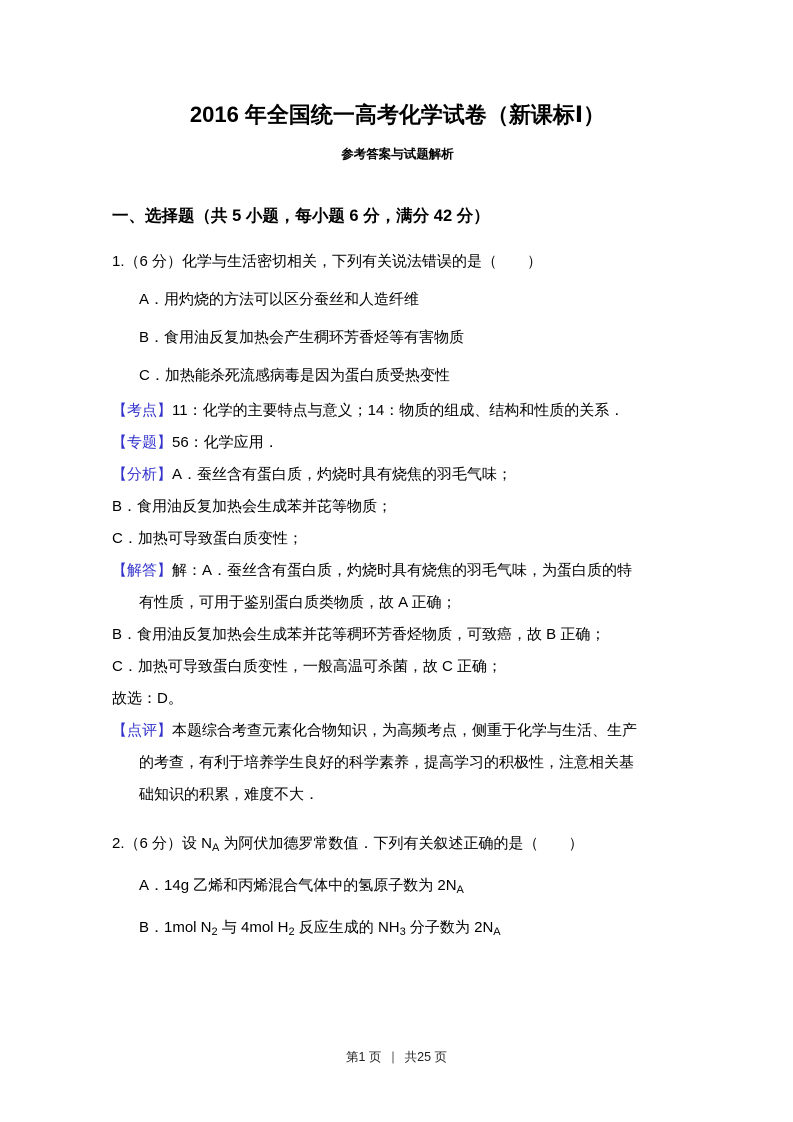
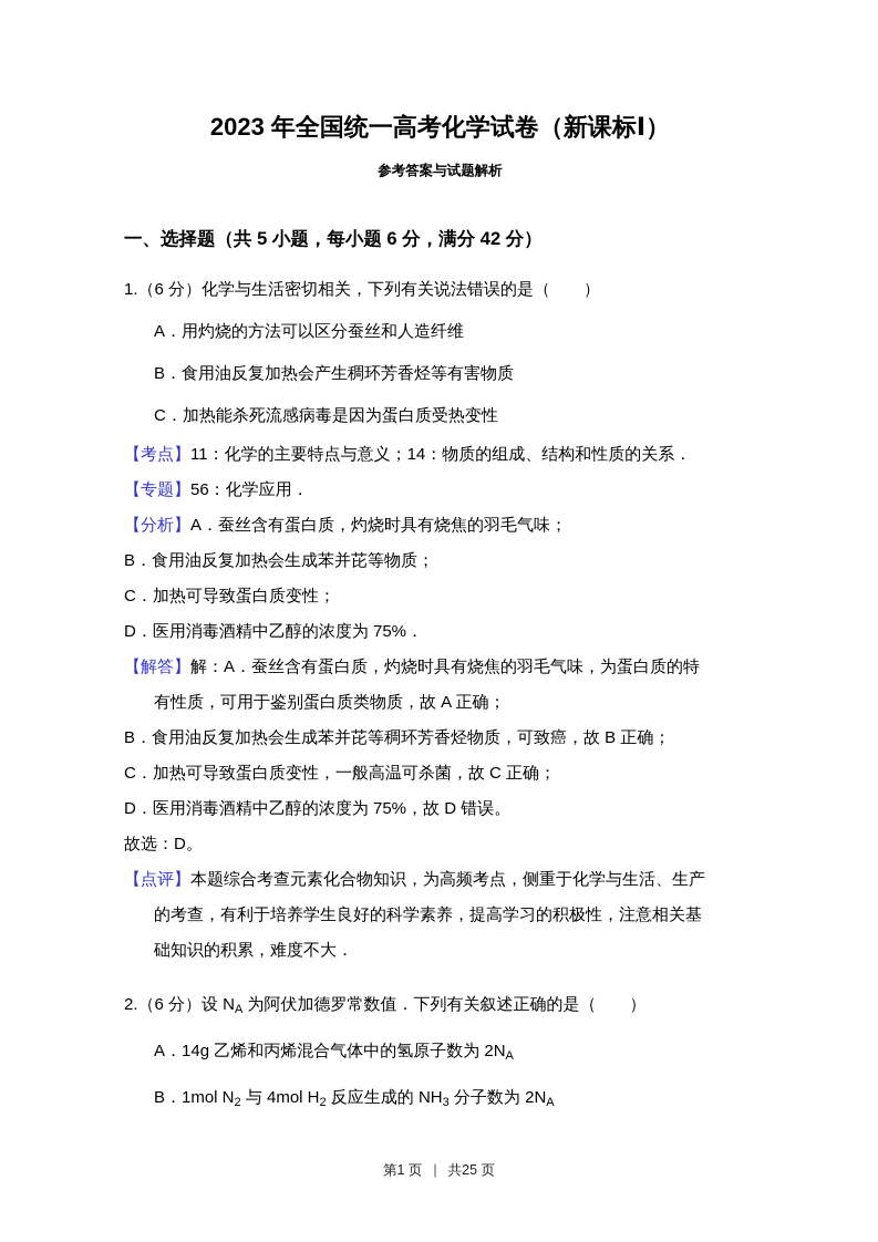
- 2016 年全国统一高考化学试卷（新课标Ⅰ）
+ 2023 年全国统一高考化学试卷（新课标Ⅰ）
  参考答案与试题解析
  一、选择题（共 5 小题，每小题 6 分，满分 42 分）
  1.（6 分）化学与生活密切相关，下列有关说法错误的是（ ）
  A．用灼烧的方法可以区分蚕丝和人造纤维
  B．食用油反复加热会产生稠环芳香烃等有害物质
  C．加热能杀死流感病毒是因为蛋白质受热变性
  【考点】11：化学的主要特点与意义；14：物质的组成、结构和性质的关系．
  【专题】56：化学应用．
  【分析】A．蚕丝含有蛋白质，灼烧时具有烧焦的羽毛气味；
  B．食用油反复加热会生成苯并芘等物质；
  C．加热可导致蛋白质变性；
+ D．医用消毒酒精中乙醇的浓度为 75%．
  【解答】解：A．蚕丝含有蛋白质，灼烧时具有烧焦的羽毛气味，为蛋白质的特
  有性质，可用于鉴别蛋白质类物质，故 A 正确；
  B．食用油反复加热会生成苯并芘等稠环芳香烃物质，可致癌，故 B 正确；
  C．加热可导致蛋白质变性，一般高温可杀菌，故 C 正确；
+ D．医用消毒酒精中乙醇的浓度为 75%，故 D 错误。
  故选：D。
  【点评】本题综合考查元素化合物知识，为高频考点，侧重于化学与生活、生产
  的考查，有利于培养学生良好的科学素养，提高学习的积极性，注意相关基
  础知识的积累，难度不大．
  2.（6 分）设 NA 为阿伏加德罗常数值．下列有关叙述正确的是（ ）
  A．14g 乙烯和丙烯混合气体中的氢原子数为 2NA
  B．1mol N2 与 4mol H2 反应生成的 NH3 分子数为 2NA
  第1 页 | 共25 页
